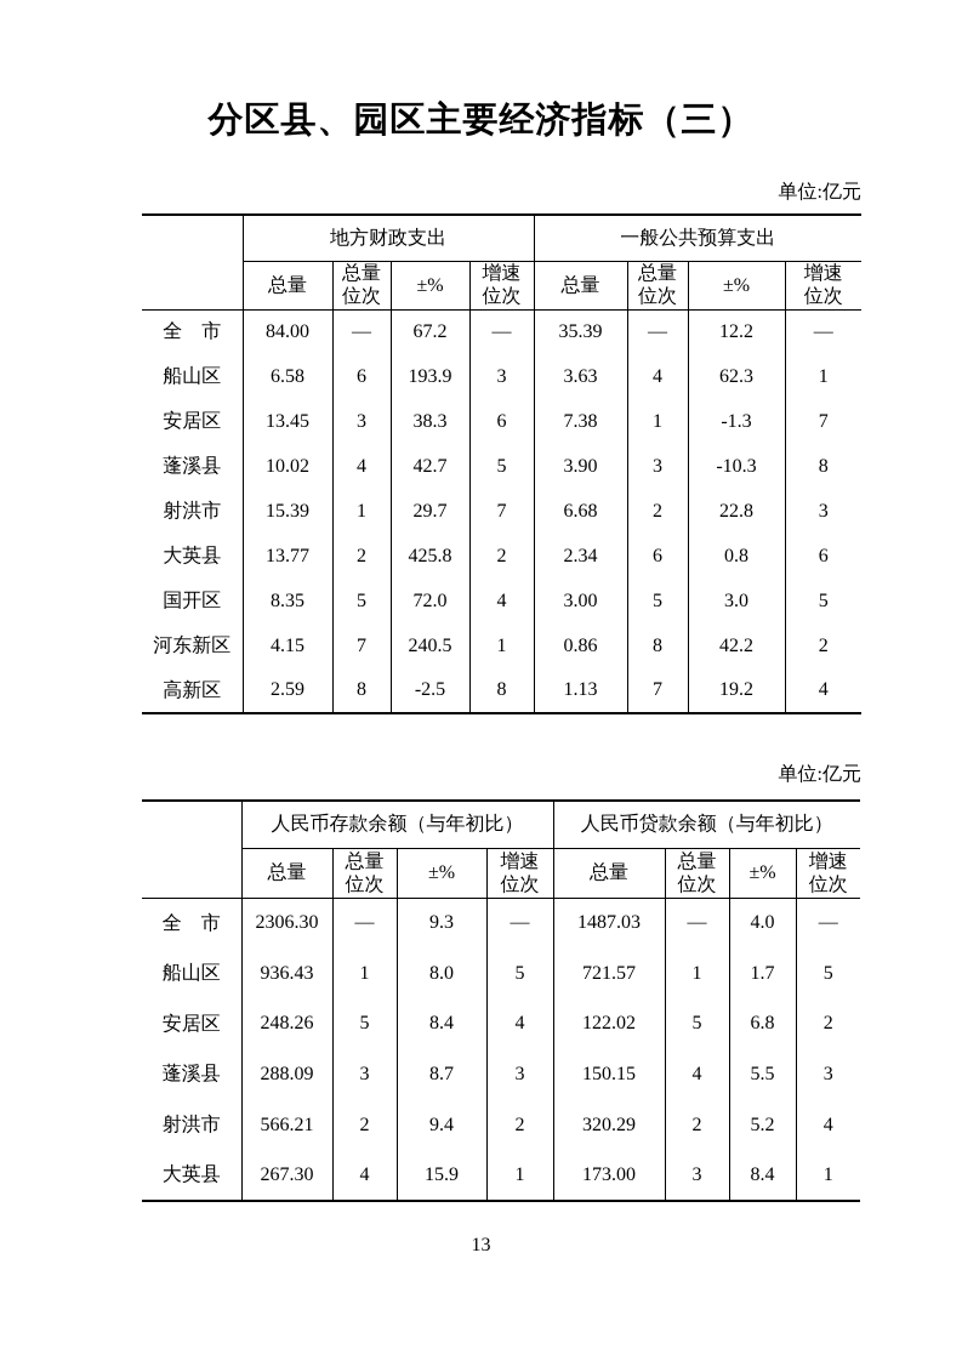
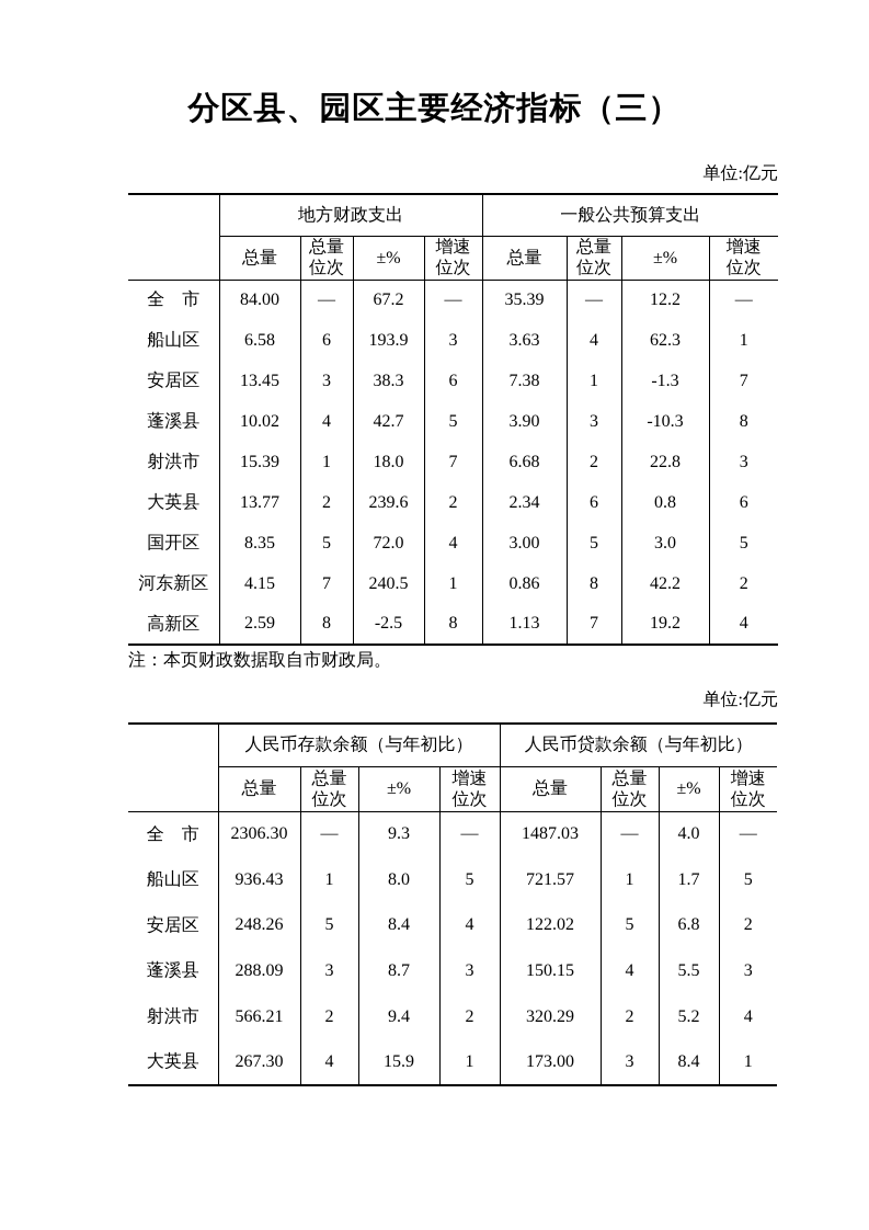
  分区县、园区主要经济指标（三）
  单位:亿元
  	地方财政支出	一般公共预算支出
  总量	总量 位次	±%	增速 位次	总量	总量 位次	±%	增速 位次
  全 市	84.00	—	67.2	—	35.39	—	12.2	—
  船山区	6.58	6	193.9	3	3.63	4	62.3	1
  安居区	13.45	3	38.3	6	7.38	1	-1.3	7
  蓬溪县	10.02	4	42.7	5	3.90	3	-10.3	8
- 射洪市	15.39	1	29.7	7	6.68	2	22.8	3
+ 射洪市	15.39	1	18.0	7	6.68	2	22.8	3
- 大英县	13.77	2	425.8	2	2.34	6	0.8	6
+ 大英县	13.77	2	239.6	2	2.34	6	0.8	6
  国开区	8.35	5	72.0	4	3.00	5	3.0	5
  河东新区	4.15	7	240.5	1	0.86	8	42.2	2
  高新区	2.59	8	-2.5	8	1.13	7	19.2	4
+ 注：本页财政数据取自市财政局。
  单位:亿元
  	人民币存款余额（与年初比）	人民币贷款余额（与年初比）
  总量	总量 位次	±%	增速 位次	总量	总量 位次	±%	增速 位次
  全 市	2306.30	—	9.3	—	1487.03	—	4.0	—
  船山区	936.43	1	8.0	5	721.57	1	1.7	5
  安居区	248.26	5	8.4	4	122.02	5	6.8	2
  蓬溪县	288.09	3	8.7	3	150.15	4	5.5	3
  射洪市	566.21	2	9.4	2	320.29	2	5.2	4
  大英县	267.30	4	15.9	1	173.00	3	8.4	1
- 13
